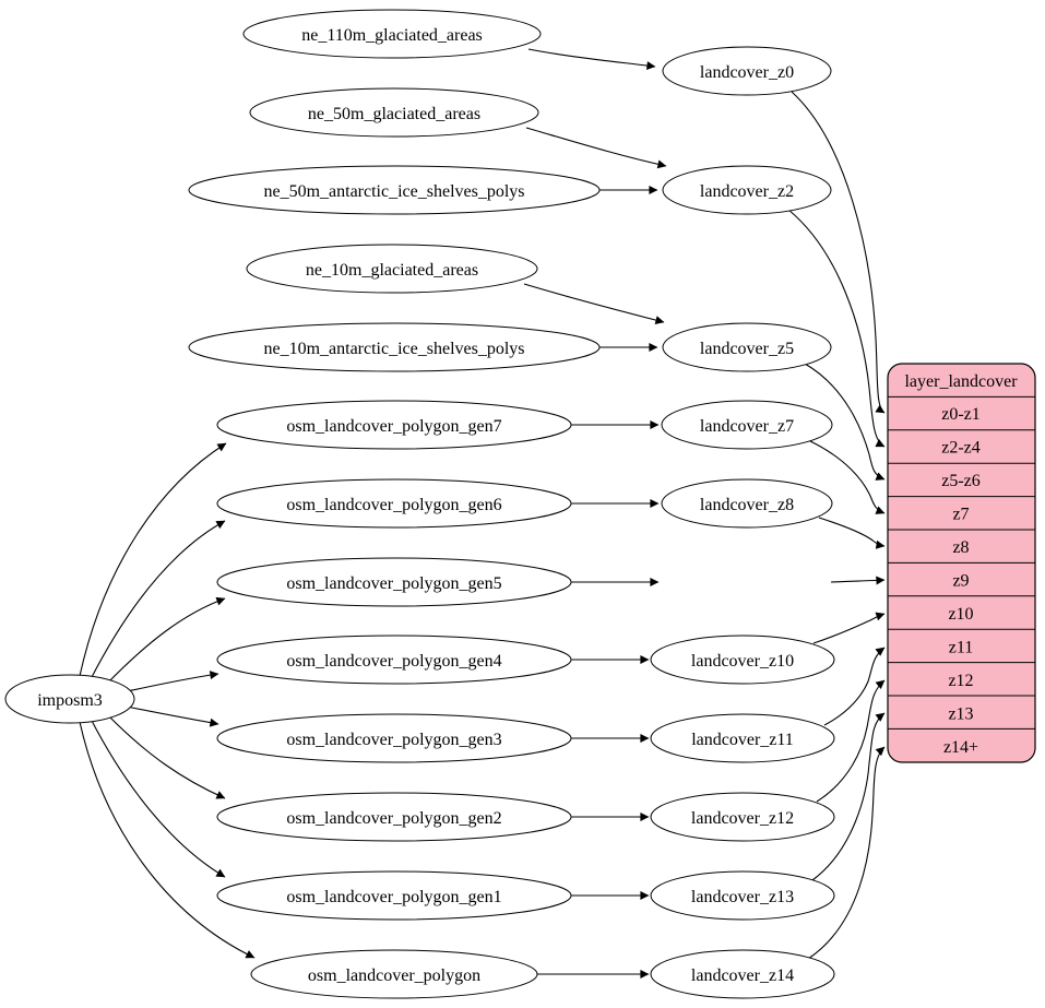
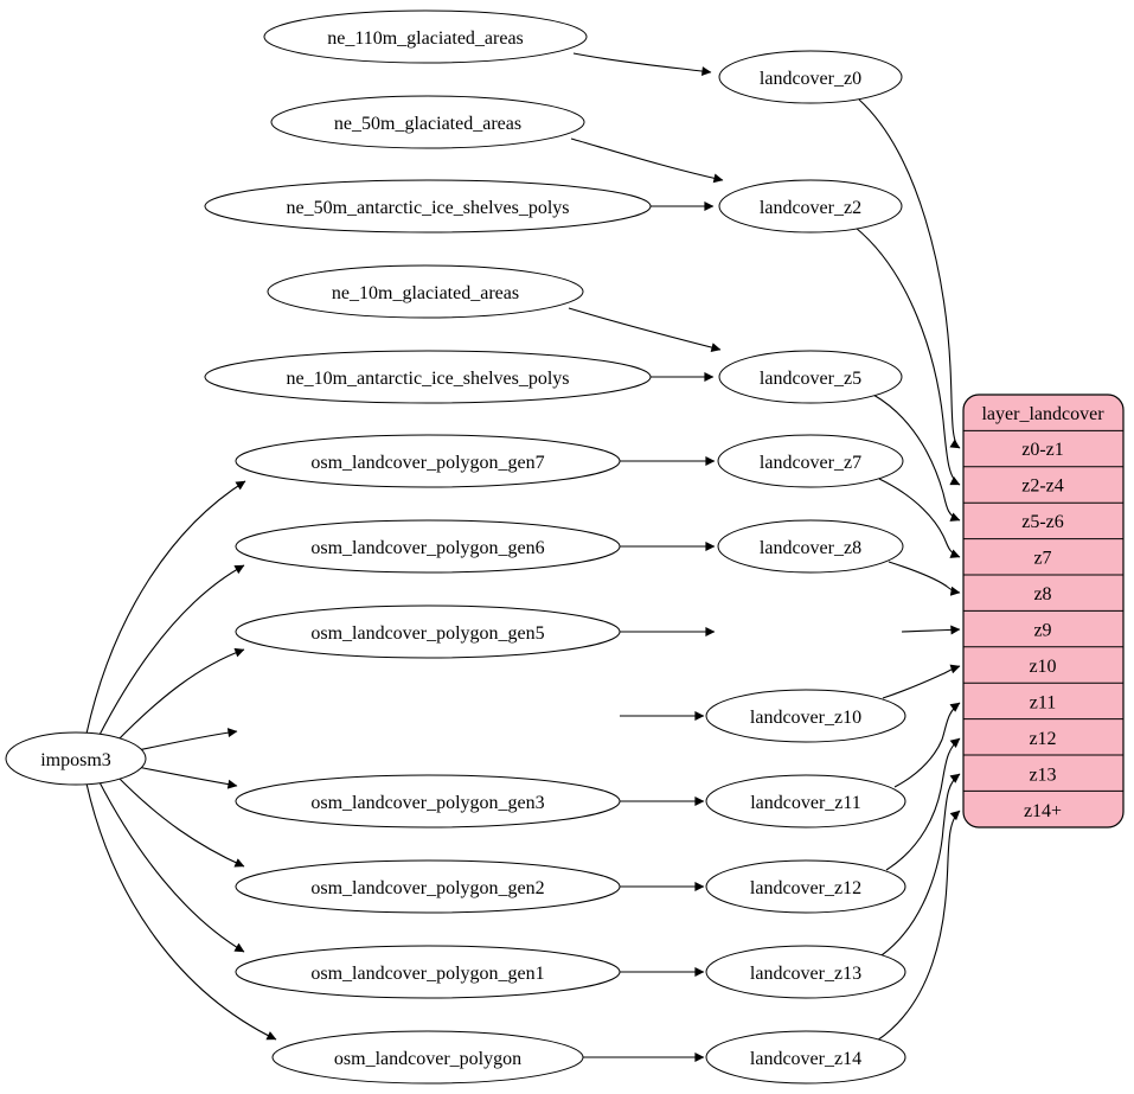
  ne_110m_glaciated_areas
  ne_50m_glaciated_areas
  ne_50m_antarctic_ice_shelves_polys
  ne_10m_glaciated_areas
  ne_10m_antarctic_ice_shelves_polys
  osm_landcover_polygon_gen7
  osm_landcover_polygon_gen6
  osm_landcover_polygon_gen5
- osm_landcover_polygon_gen4
  osm_landcover_polygon_gen3
  osm_landcover_polygon_gen2
  osm_landcover_polygon_gen1
  osm_landcover_polygon
  imposm3
  landcover_z0
  landcover_z2
  landcover_z5
  landcover_z7
  landcover_z8
  landcover_z10
  landcover_z11
  landcover_z12
  landcover_z13
  landcover_z14
  layer_landcover
  z0-z1
  z2-z4
  z5-z6
  z7
  z8
  z9
  z10
  z11
  z12
  z13
  z14+
